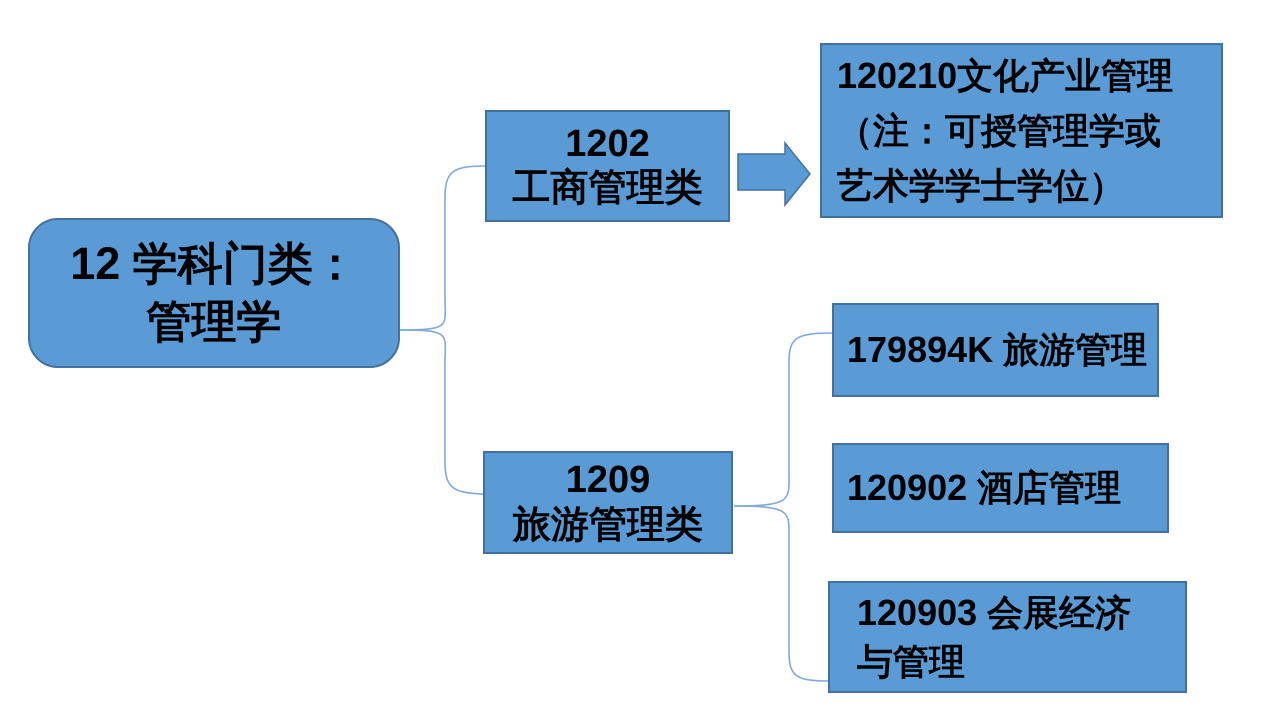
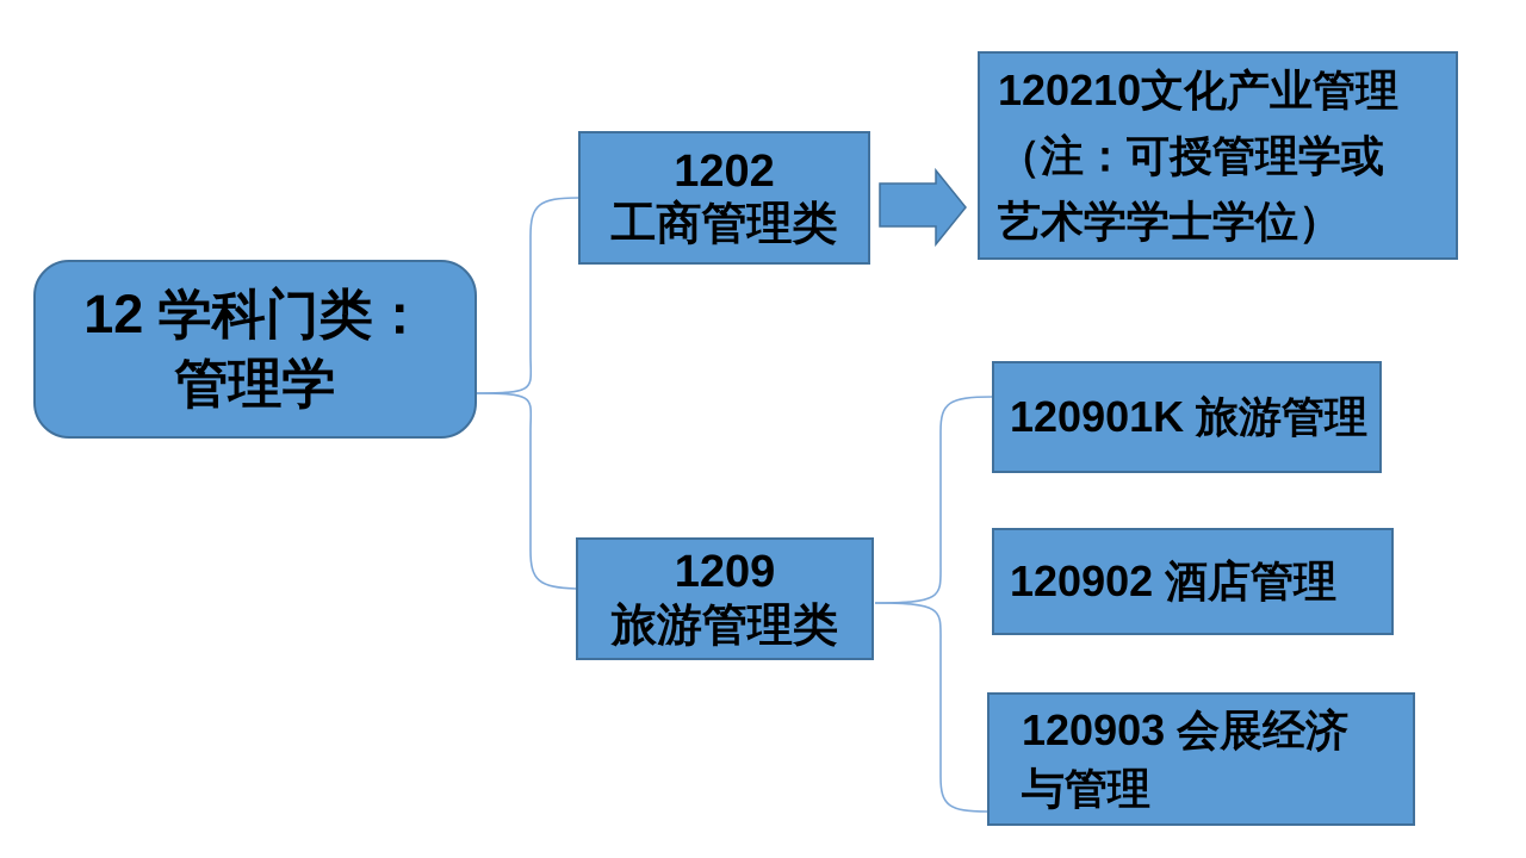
  12 学科门类：
  管理学
  1202
  工商管理类
  1209
  旅游管理类
  120210文化产业管理
  （注：可授管理学或
  艺术学学士学位）
- 179894K 旅游管理
+ 120901K 旅游管理
  120902 酒店管理
  120903 会展经济
  与管理
